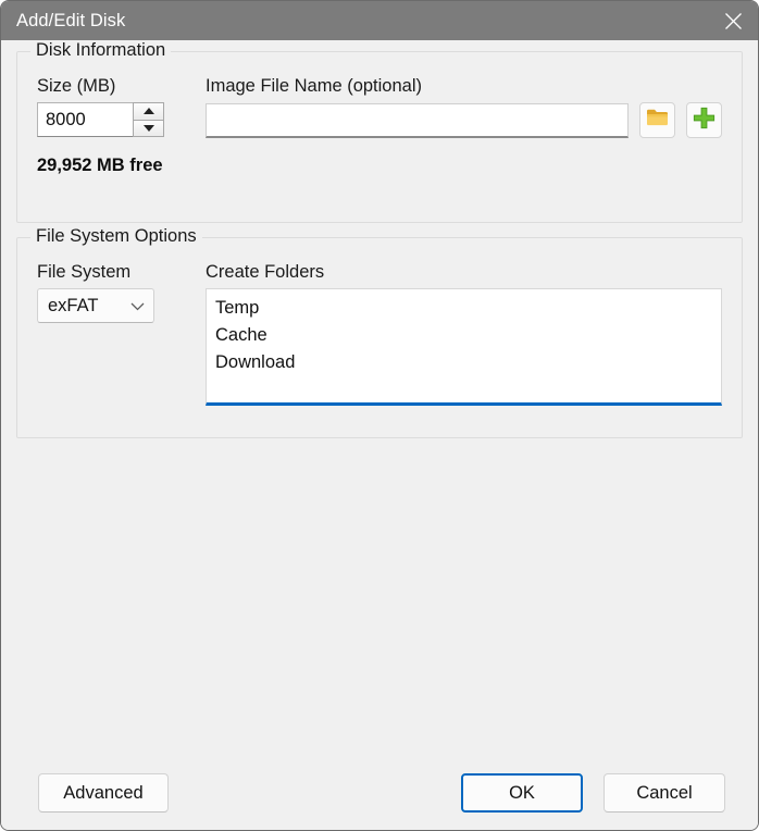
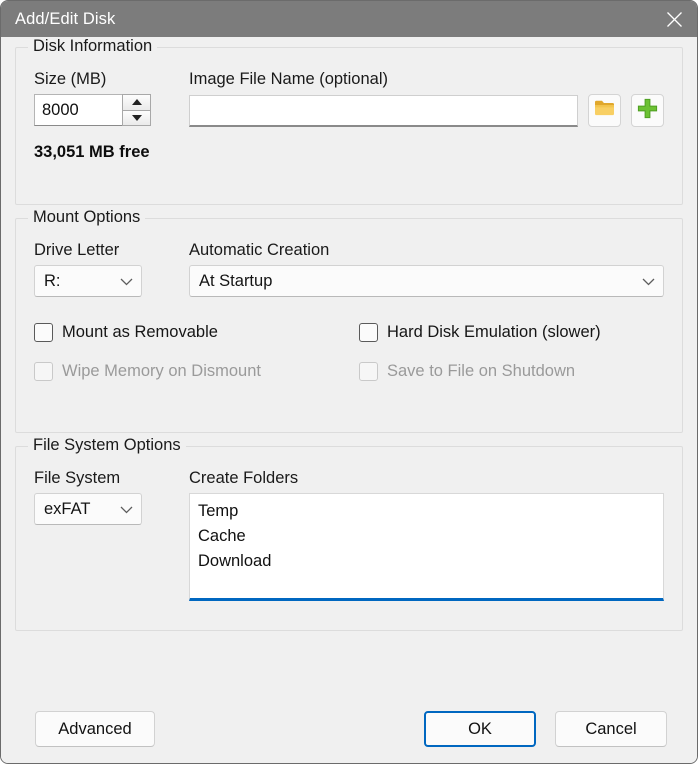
  Add/Edit Disk
  Disk Information
  Size (MB)
  8000
  Image File Name (optional)
- 29,952 MB free
+ 33,051 MB free
+ Mount Options
+ Drive Letter
+ R:
+ Automatic Creation
+ At Startup
+ Mount as Removable
+ Hard Disk Emulation (slower)
+ Wipe Memory on Dismount
+ Save to File on Shutdown
  File System Options
  File System
  exFAT
  Create Folders
  Temp
  Cache
  Download
  Advanced
  OK
  Cancel
